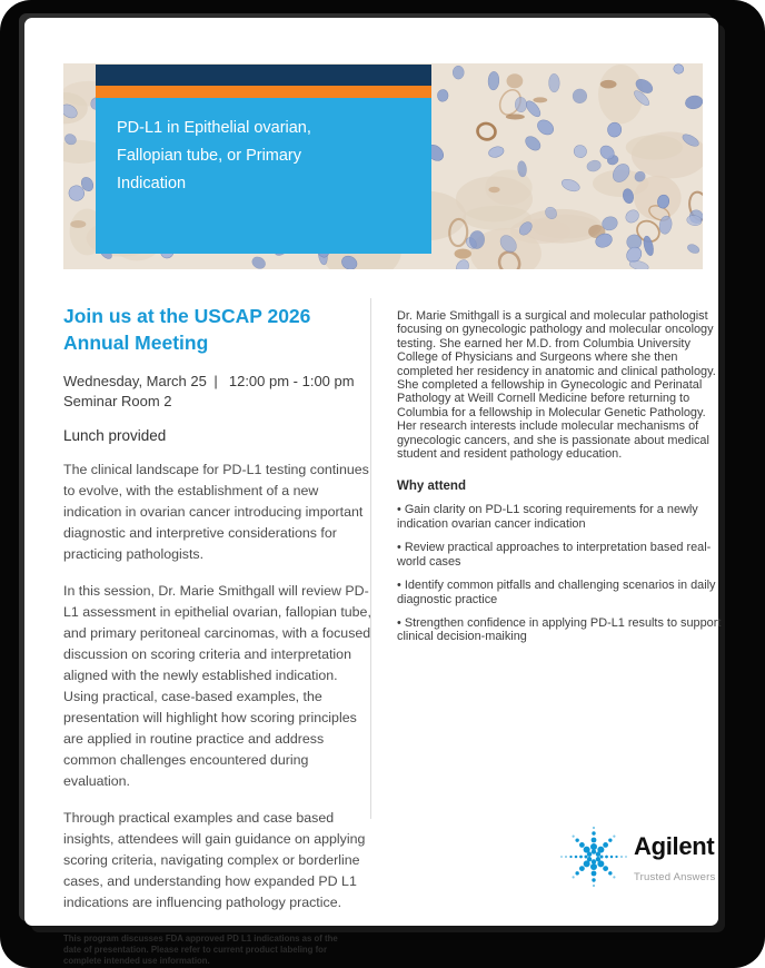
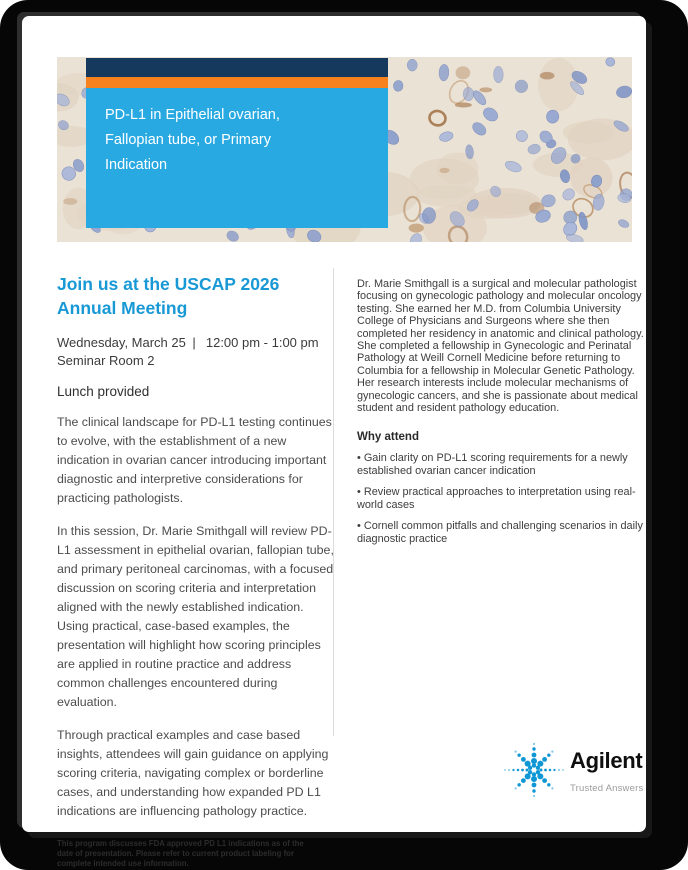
  PD-L1 in Epithelial ovarian,
  Fallopian tube, or Primary
  Indication
  Join us at the USCAP 2026 Annual Meeting
  Wednesday, March 25 | 12:00 pm - 1:00 pm
  Seminar Room 2
  Lunch provided
  The clinical landscape for PD-L1 testing continues to evolve, with the establishment of a new indication in ovarian cancer introducing important diagnostic and interpretive considerations for practicing pathologists.
  In this session, Dr. Marie Smithgall will review PD-L1 assessment in epithelial ovarian, fallopian tube and primary peritoneal carcinomas, with a focused discussion on scoring criteria and interpretation aligned with the newly established indication. Using practical, case-based examples, the presentation will highlight how scoring principles are applied in routine practice and address common challenges encountered during evaluation.
  Through practical examples and case based insights, attendees will gain guidance on applying scoring criteria, navigating complex or borderline cases, and understanding how expanded PD L1 indications are influencing pathology practice.
  This program discusses FDA approved PD L1 indications as of the date of presentation. Please refer to current product labeling for complete intended use information.
  Dr. Marie Smithgall is a surgical and molecular pathologist focusing on gynecologic pathology and molecular oncology testing. She earned her M.D. from Columbia University College of Physicians and Surgeons where she then completed her residency in anatomic and clinical pathology. She completed a fellowship in Gynecologic and Perinatal Pathology at Weill Cornell Medicine before returning to Columbia for a fellowship in Molecular Genetic Pathology. Her research interests include molecular mechanisms of gynecologic cancers, and she is passionate about medical student and resident pathology education.
  Why attend
- • Gain clarity on PD-L1 scoring requirements for a newly indication ovarian cancer indication
+ • Gain clarity on PD-L1 scoring requirements for a newly established ovarian cancer indication
- • Review practical approaches to interpretation based real-world cases
+ • Review practical approaches to interpretation using real-world cases
- • Identify common pitfalls and challenging scenarios in daily diagnostic practice
+ • Cornell common pitfalls and challenging scenarios in daily diagnostic practice
- • Strengthen confidence in applying PD-L1 results to support clinical decision-maiking
  Agilent
  Trusted Answers
